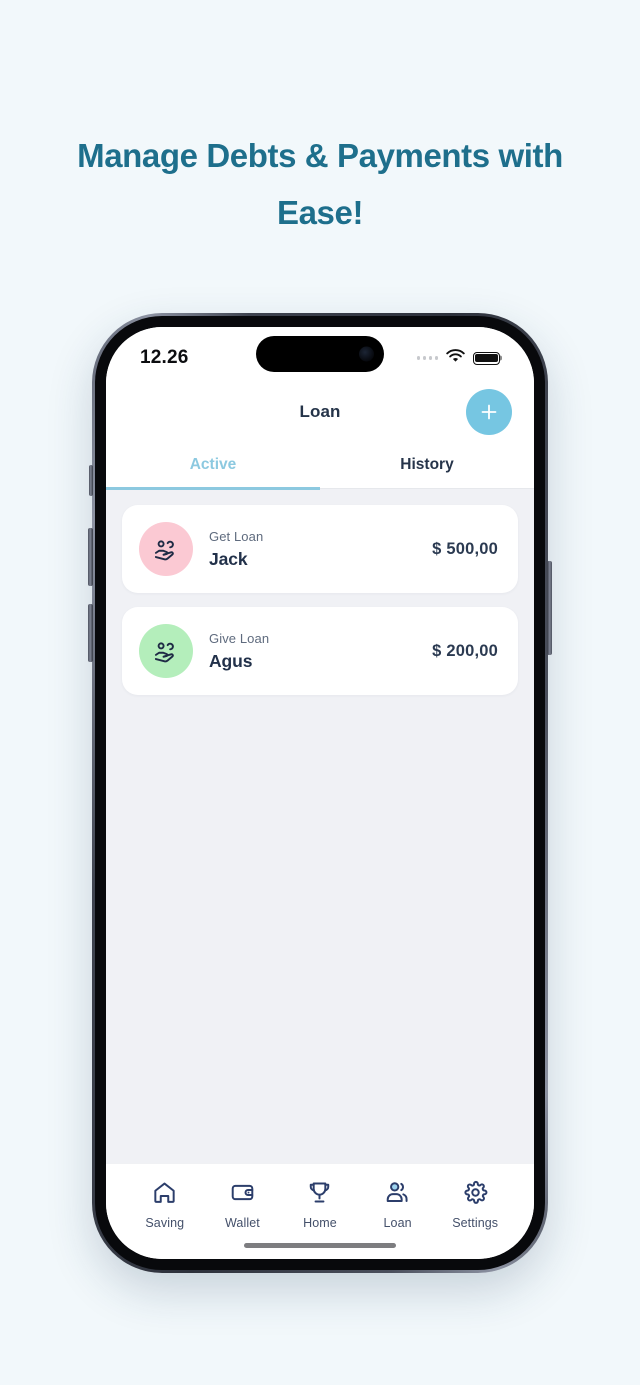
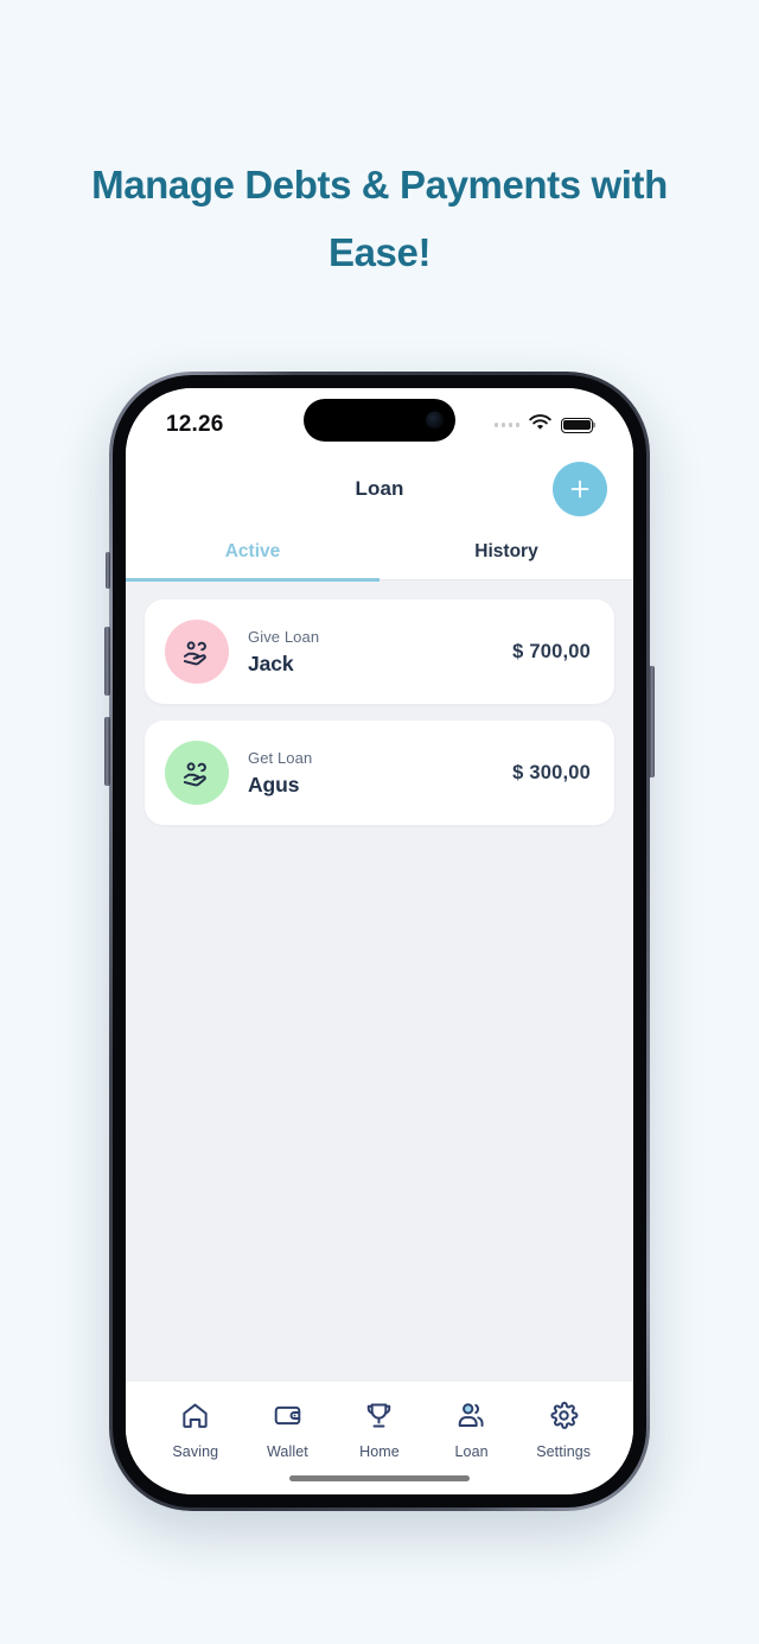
  Manage Debts & Payments with Ease!
  12.26
  Loan
  Active
  History
- Get Loan
+ Give Loan
  Jack
- $ 500,00
+ $ 700,00
- Give Loan
+ Get Loan
  Agus
- $ 200,00
+ $ 300,00
  Saving
  Wallet
  Home
  Loan
  Settings
